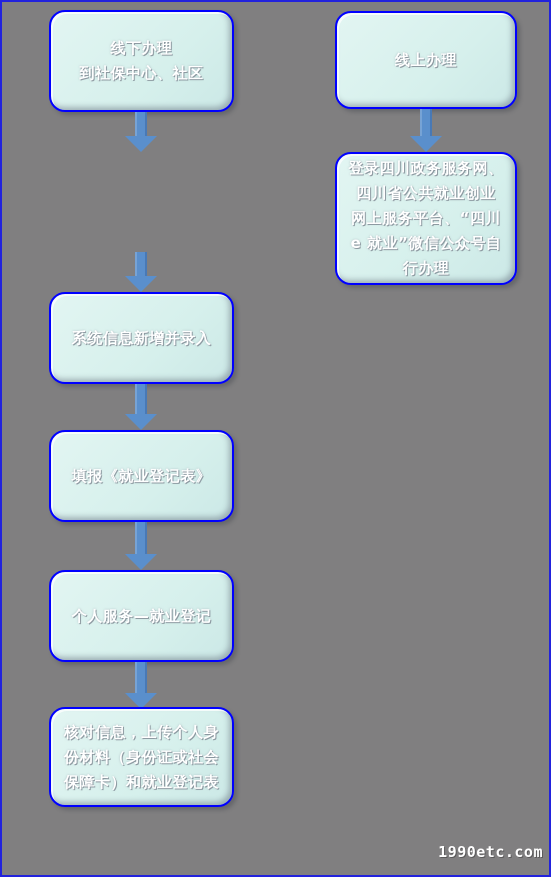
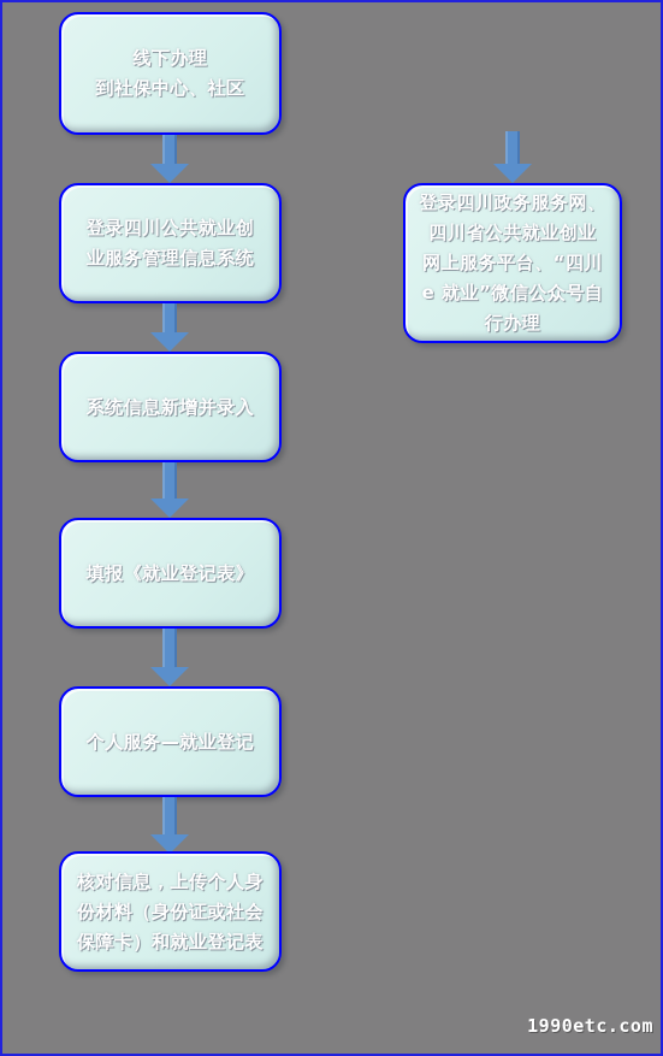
  线下办理
  到社保中心、社区
+ 登录四川公共就业创
+ 业服务管理信息系统
  系统信息新增并录入
  填报《就业登记表》
  个人服务—就业登记
  核对信息，上传个人身
  份材料（身份证或社会
  保障卡）和就业登记表
- 线上办理
  登录四川政务服务网、
  四川省公共就业创业
  网上服务平台、“四川
  e 就业”微信公众号自
  行办理
  1990etc.com
